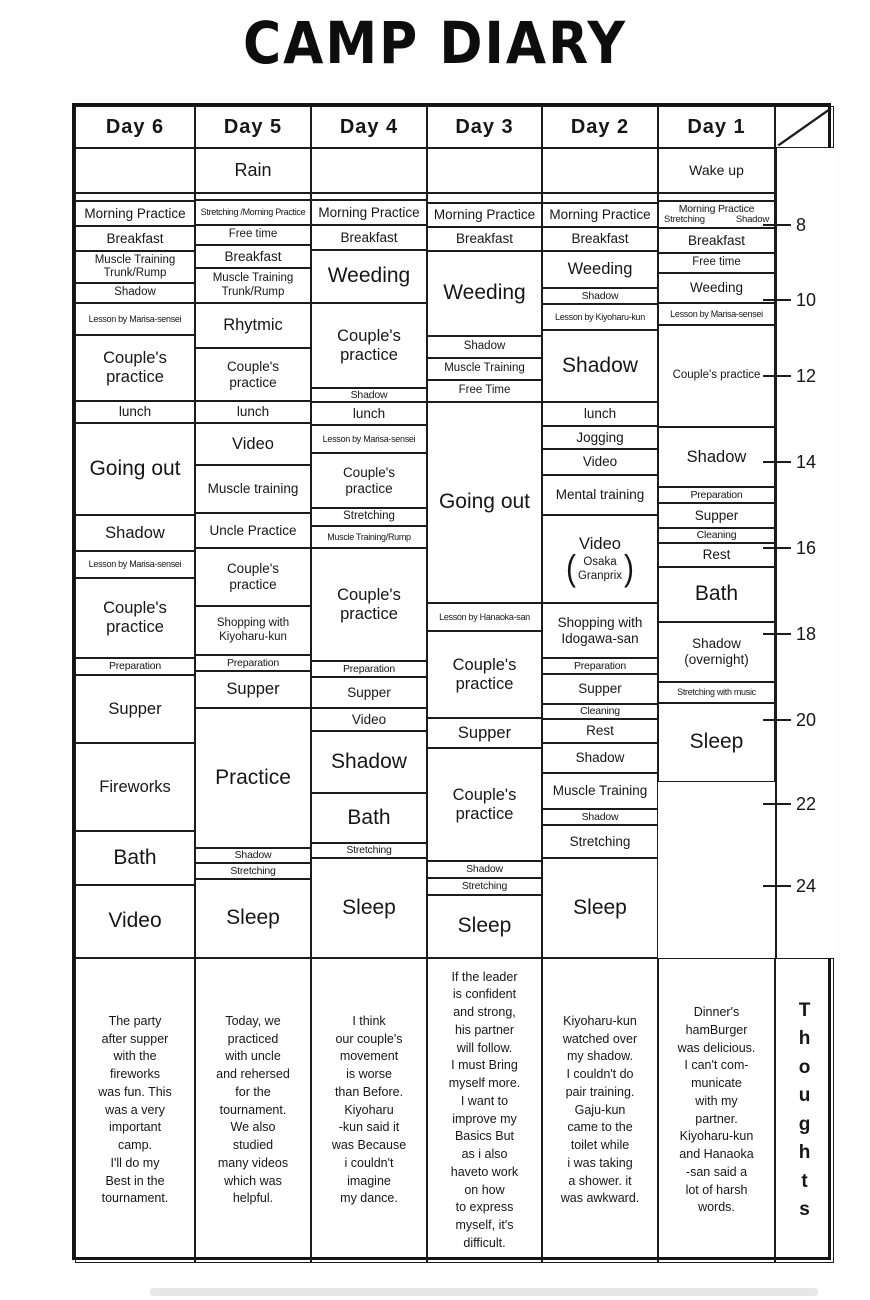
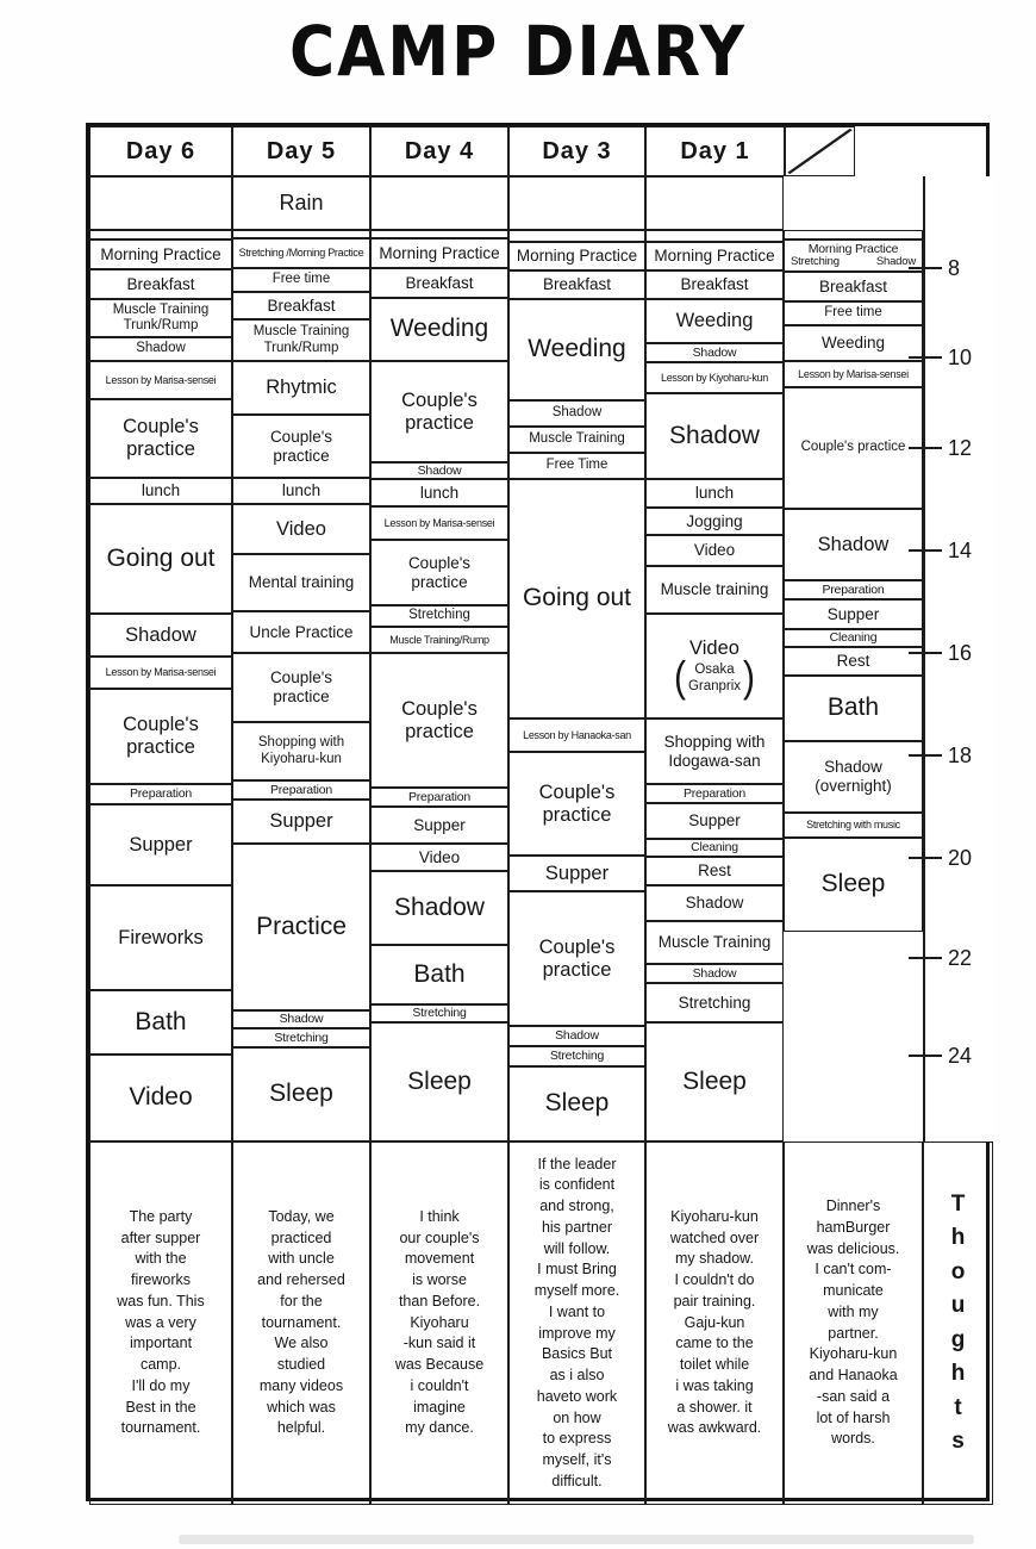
  CAMP DIARY
  Day 6
  Day 5
  Day 4
  Day 3
- Day 2
  Day 1
  Rain
- Wake up
  Morning Practice
  Breakfast
  Muscle Training
  Trunk/Rump
  Shadow
  Lesson by Marisa-sensei
  Couple's
  practice
  lunch
  Going out
  Shadow
  Lesson by Marisa-sensei
  Couple's
  practice
  Preparation
  Supper
  Fireworks
  Bath
  Video
  Stretching /Morning Practice
  Free time
  Breakfast
  Muscle Training
  Trunk/Rump
  Rhytmic
  Couple's
  practice
  lunch
  Video
- Muscle training
+ Mental training
  Uncle Practice
  Couple's
  practice
  Shopping with
  Kiyoharu-kun
  Preparation
  Supper
  Practice
  Shadow
  Stretching
  Sleep
  Morning Practice
  Breakfast
  Weeding
  Couple's
  practice
  Shadow
  lunch
  Lesson by Marisa-sensei
  Couple's
  practice
  Stretching
  Muscle Training/Rump
  Couple's
  practice
  Preparation
  Supper
  Video
  Shadow
  Bath
  Stretching
  Sleep
  Morning Practice
  Breakfast
  Weeding
  Shadow
  Muscle Training
  Free Time
  Going out
  Lesson by Hanaoka-san
  Couple's
  practice
  Supper
  Couple's
  practice
  Shadow
  Stretching
  Sleep
  Morning Practice
  Breakfast
  Weeding
  Shadow
  Lesson by Kiyoharu-kun
  Shadow
  lunch
  Jogging
  Video
- Mental training
+ Muscle training
  Video
  (
  Osaka
  Granprix
  )
  Shopping with
  Idogawa-san
  Preparation
  Supper
  Cleaning
  Rest
  Shadow
  Muscle Training
  Shadow
  Stretching
  Sleep
  Morning Practice
  Stretching
  Shadow
  Breakfast
  Free time
  Weeding
  Lesson by Marisa-sensei
  Couple's practice
  Shadow
  Preparation
  Supper
  Cleaning
  Rest
  Bath
  Shadow
  (overnight)
  Stretching with music
  Sleep
  The party
  after supper
  with the
  fireworks
  was fun. This
  was a very
  important
  camp.
  I'll do my
  Best in the
  tournament.
  Today, we
  practiced
  with uncle
  and rehersed
  for the
  tournament.
  We also
  studied
  many videos
  which was
  helpful.
  I think
  our couple's
  movement
  is worse
  than Before.
  Kiyoharu
  -kun said it
  was Because
  i couldn't
  imagine
  my dance.
  If the leader
  is confident
  and strong,
  his partner
  will follow.
  I must Bring
  myself more.
  I want to
  improve my
  Basics But
  as i also
  haveto work
  on how
  to express
  myself, it's
  difficult.
  Kiyoharu-kun
  watched over
  my shadow.
  I couldn't do
  pair training.
  Gaju-kun
  came to the
  toilet while
  i was taking
  a shower. it
  was awkward.
  Dinner's
  hamBurger
  was delicious.
  I can't com-
  municate
  with my
  partner.
  Kiyoharu-kun
  and Hanaoka
  -san said a
  lot of harsh
  words.
  T
  h
  o
  u
  g
  h
  t
  s
  8
  10
  12
  14
  16
  18
  20
  22
  24
